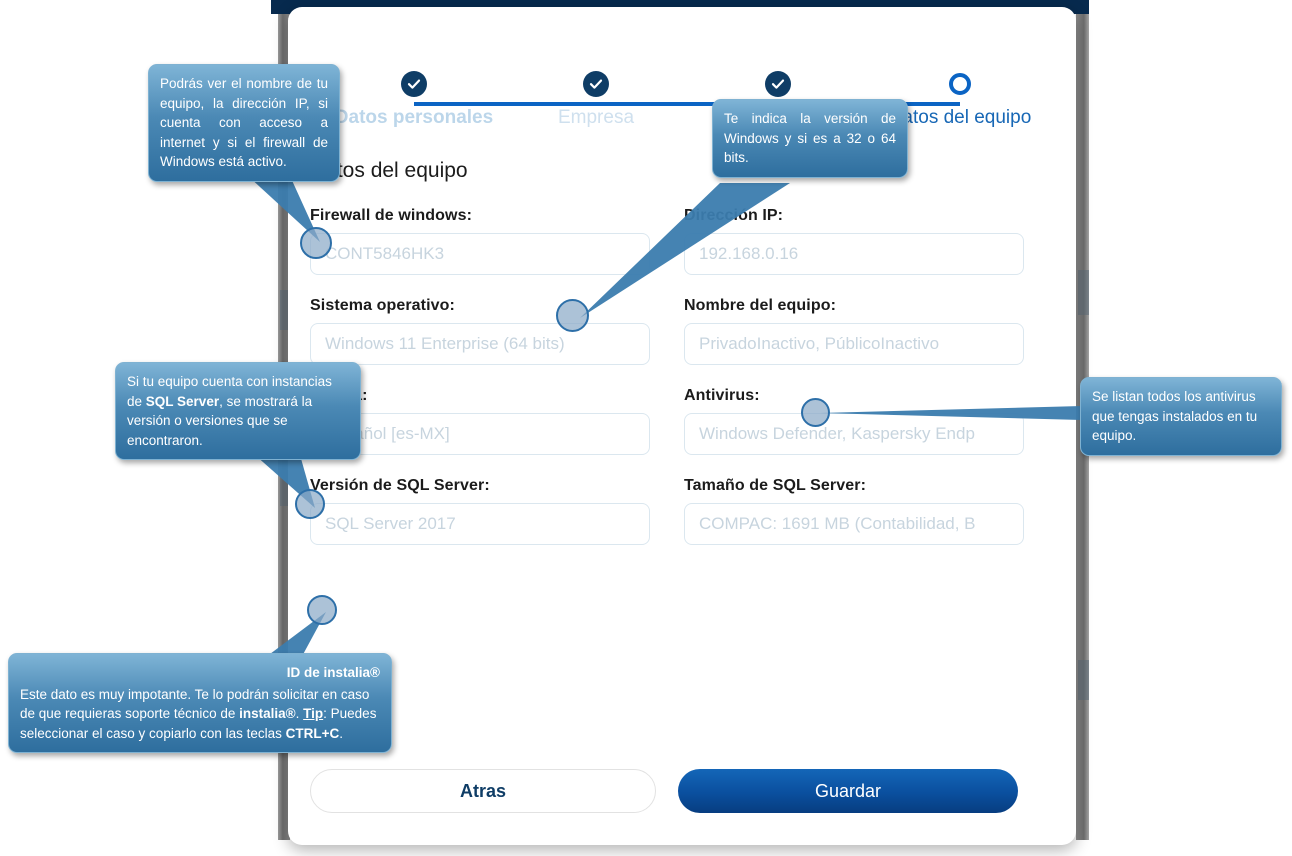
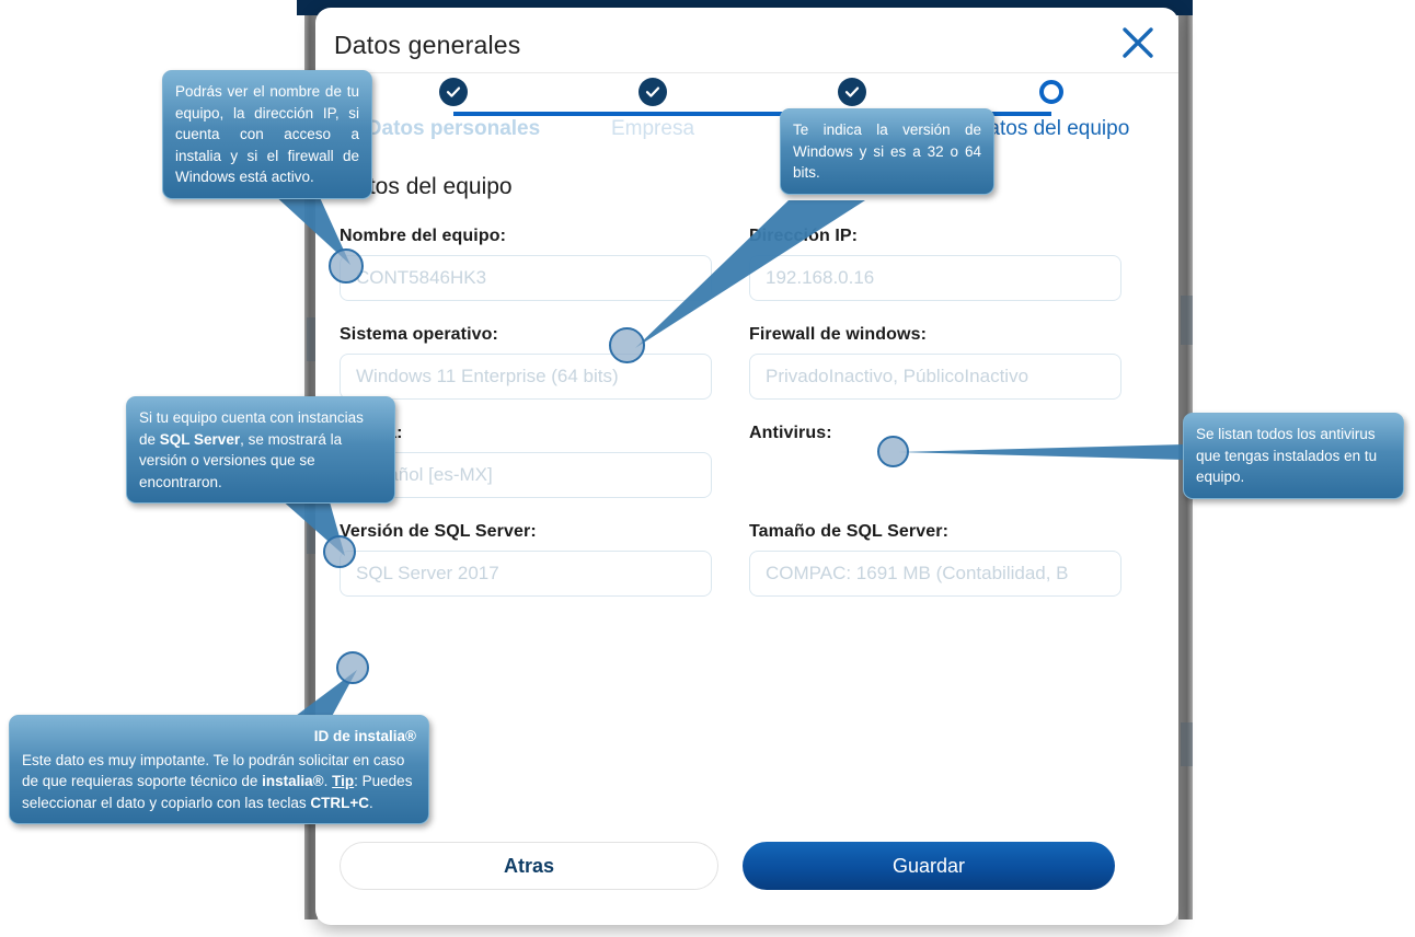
+ Datos generales
  Datos personales
  Empresa
  tos del equipo
  os del equipo
- Firewall de windows:
+ Nombre del equipo:
  CONT5846HK3
  192.168.0.16
  Sistema operativo:
  Windows 11 Enterprise (64 bits)
- Nombre del equipo:
+ Firewall de windows:
  PrivadoInactivo, PúblicoInactivo
  ñol [es-MX]
  Antivirus:
- Windows Defender, Kaspersky Endp
  Versión de SQL Server:
  SQL Server 2017
  Tamaño de SQL Server:
  COMPAC: 1691 MB (Contabilidad, B
  Atras
  Guardar
- Podrás ver el nombre de tu equipo, la dirección IP, si cuenta con acceso a internet y si el firewall de Windows está activo.
+ Podrás ver el nombre de tu equipo, la dirección IP, si cuenta con acceso a instalia y si el firewall de Windows está activo.
  Te indica la versión de Windows y si es a 32 o 64 bits.
  Si tu equipo cuenta con instancias de SQL Server, se mostrará la versión o versiones que se encontraron.
  Se listan todos los antivirus que tengas instalados en tu equipo.
  ID de instalia®
- Este dato es muy impotante. Te lo podrán solicitar en caso de que requieras soporte técnico de instalia®. Tip: Puedes seleccionar el caso y copiarlo con las teclas CTRL+C.
+ Este dato es muy impotante. Te lo podrán solicitar en caso de que requieras soporte técnico de instalia®. Tip: Puedes seleccionar el dato y copiarlo con las teclas CTRL+C.
